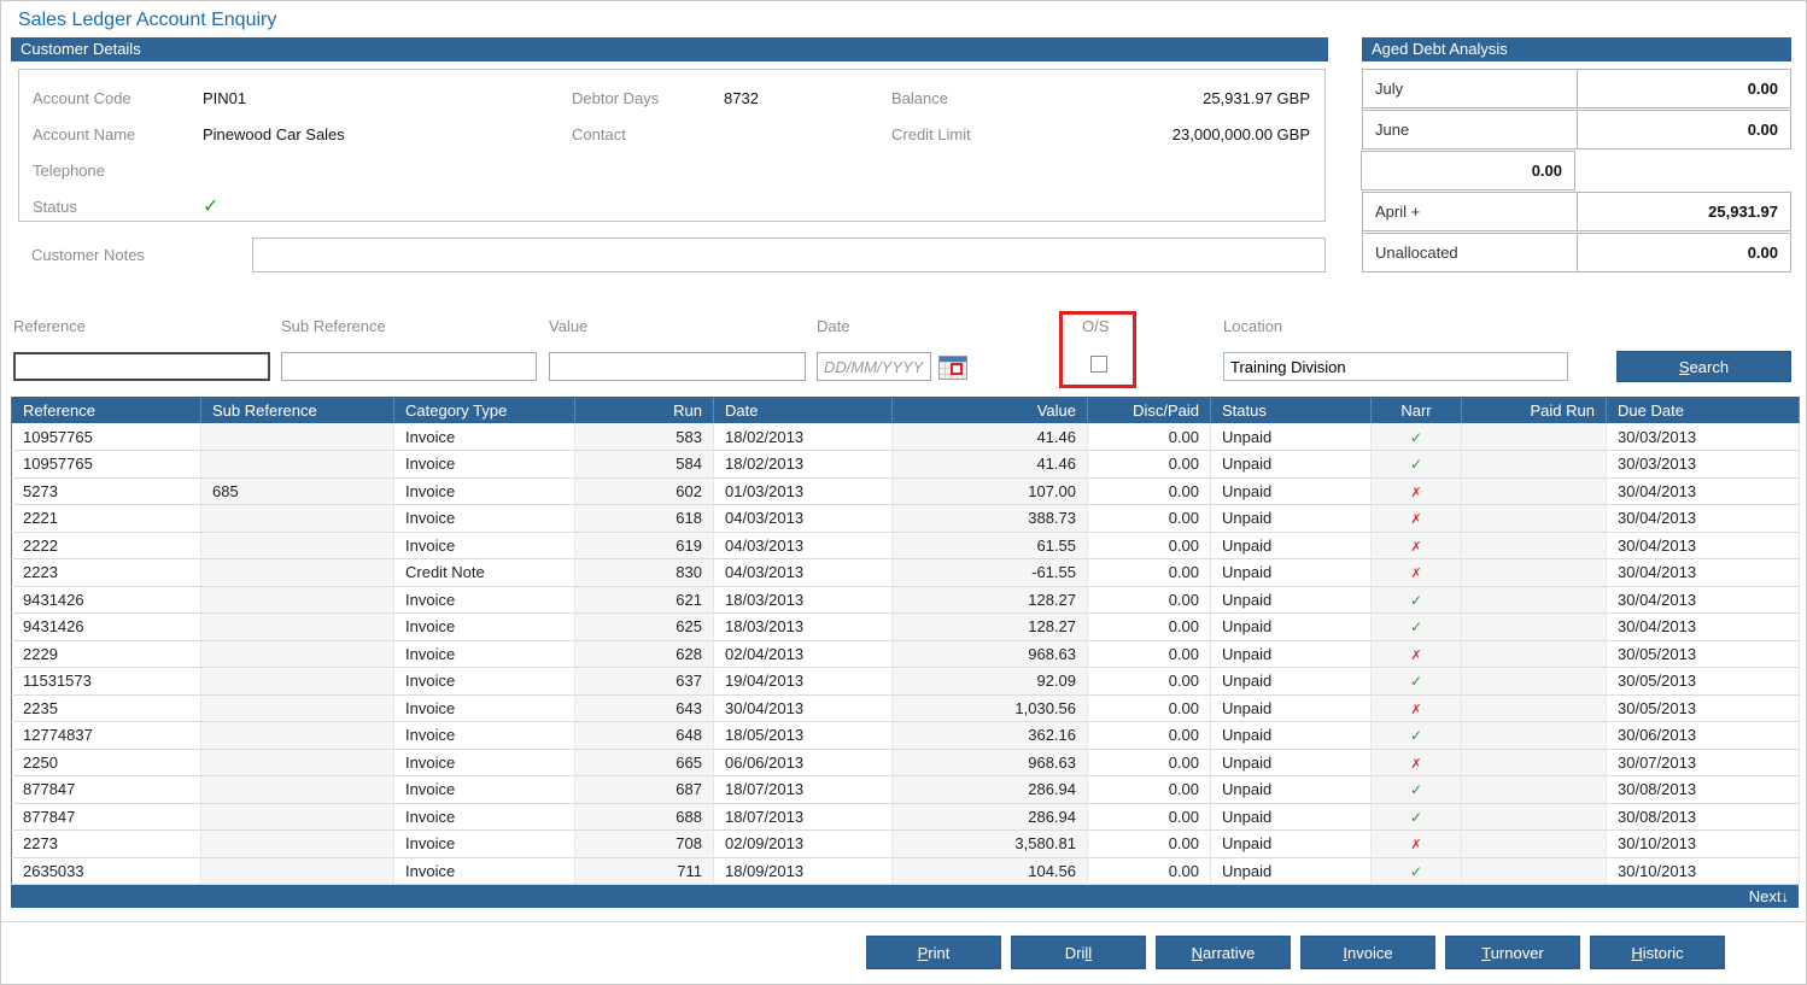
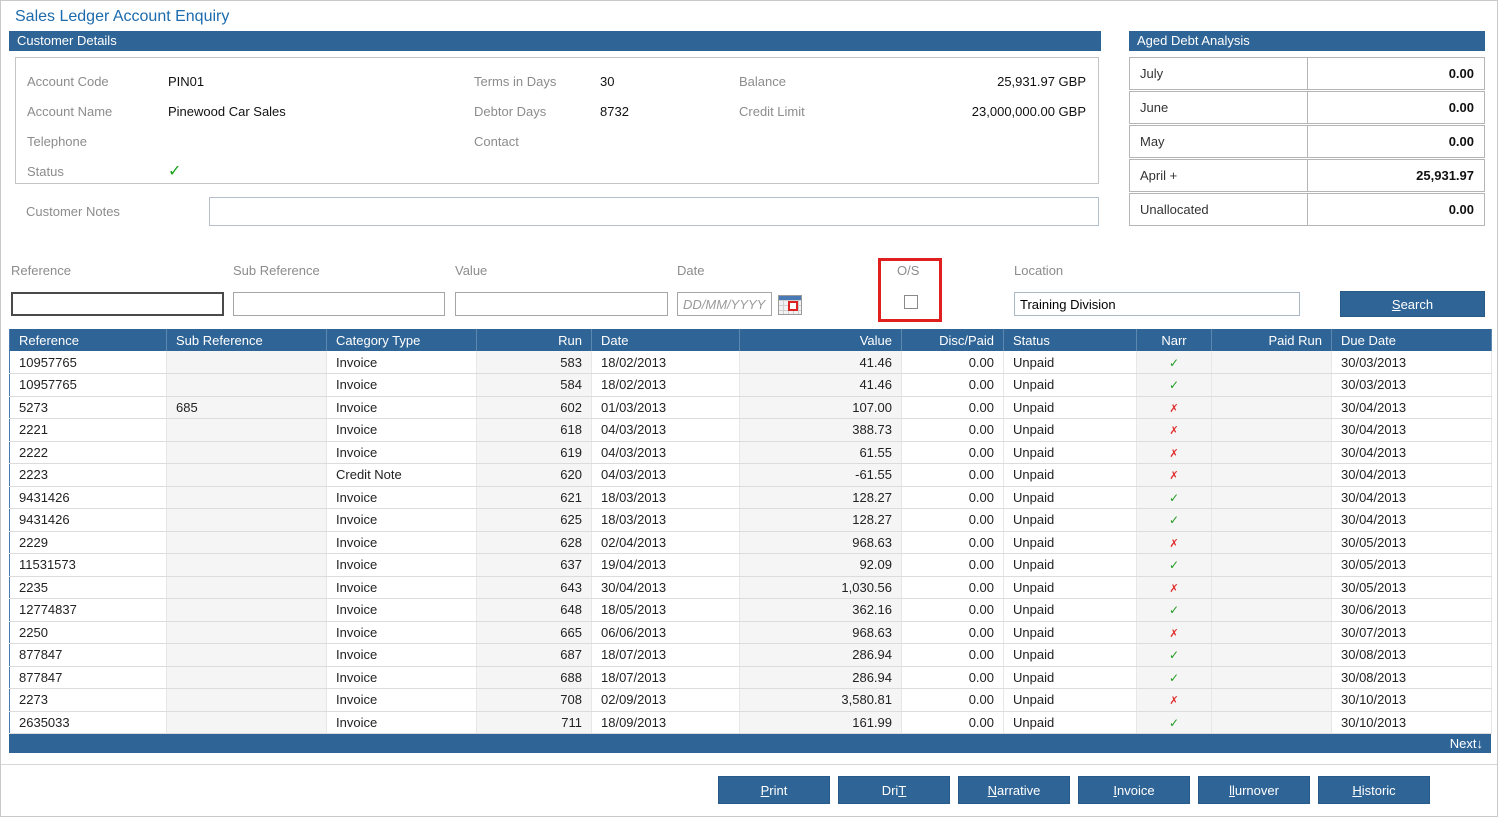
  Sales Ledger Account Enquiry
  Customer Details
  Aged Debt Analysis
  Account Code
  PIN01
  Account Name
  Pinewood Car Sales
  Telephone
  Status
  ✓
+ Terms in Days
+ 30
  Debtor Days
  8732
  Contact
  Balance
  25,931.97 GBP
  Credit Limit
  23,000,000.00 GBP
  Customer Notes
  July
  0.00
  June
  0.00
+ May
  0.00
  April +
  25,931.97
  Unallocated
  0.00
  Reference
  Sub Reference
  Value
  Date
  O/S
  Location
  DD/MM/YYYY
  Training Division
  Search
  Reference	Sub Reference	Category Type	Run	Date	Value	Disc/Paid	Status	Narr	Paid Run	Due Date
  10957765		Invoice	583	18/02/2013	41.46	0.00	Unpaid	✓		30/03/2013
  10957765		Invoice	584	18/02/2013	41.46	0.00	Unpaid	✓		30/03/2013
  5273	685	Invoice	602	01/03/2013	107.00	0.00	Unpaid	✗		30/04/2013
  2221		Invoice	618	04/03/2013	388.73	0.00	Unpaid	✗		30/04/2013
  2222		Invoice	619	04/03/2013	61.55	0.00	Unpaid	✗		30/04/2013
- 2223		Credit Note	830	04/03/2013	-61.55	0.00	Unpaid	✗		30/04/2013
+ 2223		Credit Note	620	04/03/2013	-61.55	0.00	Unpaid	✗		30/04/2013
  9431426		Invoice	621	18/03/2013	128.27	0.00	Unpaid	✓		30/04/2013
  9431426		Invoice	625	18/03/2013	128.27	0.00	Unpaid	✓		30/04/2013
  2229		Invoice	628	02/04/2013	968.63	0.00	Unpaid	✗		30/05/2013
  11531573		Invoice	637	19/04/2013	92.09	0.00	Unpaid	✓		30/05/2013
  2235		Invoice	643	30/04/2013	1,030.56	0.00	Unpaid	✗		30/05/2013
  12774837		Invoice	648	18/05/2013	362.16	0.00	Unpaid	✓		30/06/2013
  2250		Invoice	665	06/06/2013	968.63	0.00	Unpaid	✗		30/07/2013
  877847		Invoice	687	18/07/2013	286.94	0.00	Unpaid	✓		30/08/2013
  877847		Invoice	688	18/07/2013	286.94	0.00	Unpaid	✓		30/08/2013
  2273		Invoice	708	02/09/2013	3,580.81	0.00	Unpaid	✗		30/10/2013
- 2635033		Invoice	711	18/09/2013	104.56	0.00	Unpaid	✓		30/10/2013
+ 2635033		Invoice	711	18/09/2013	161.99	0.00	Unpaid	✓		30/10/2013
  Next↓
  Print
- Drill
+ DriT
  Narrative
  Invoice
- Turnover
+ llurnover
  Historic
